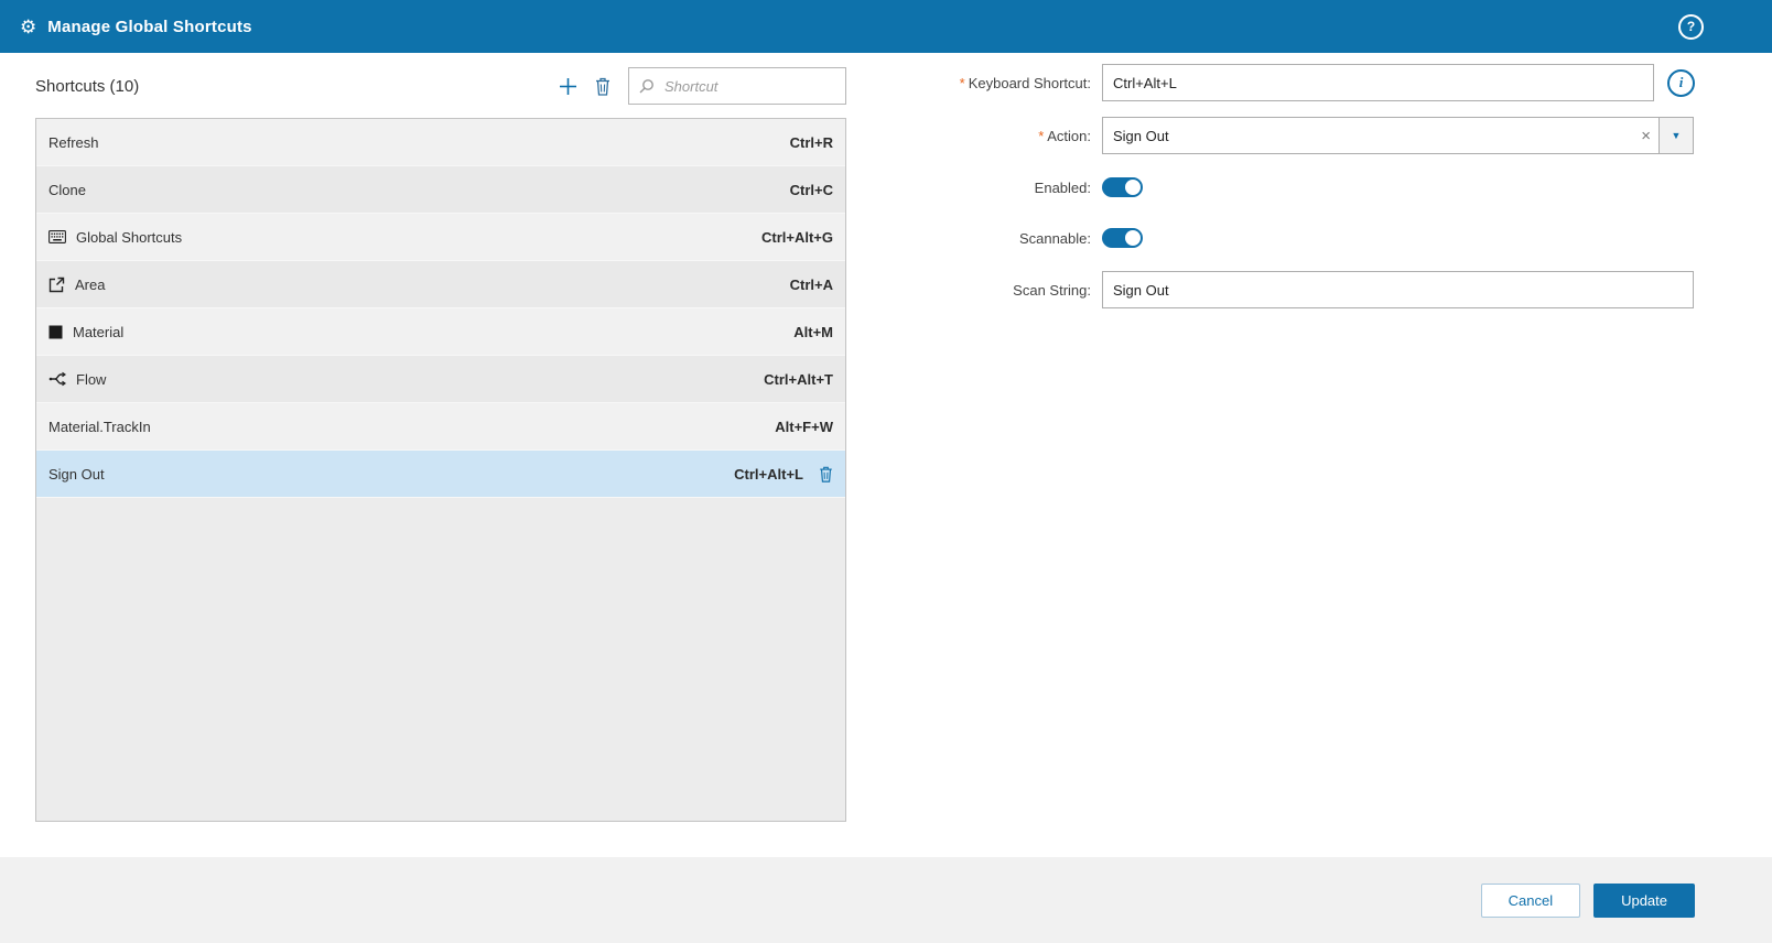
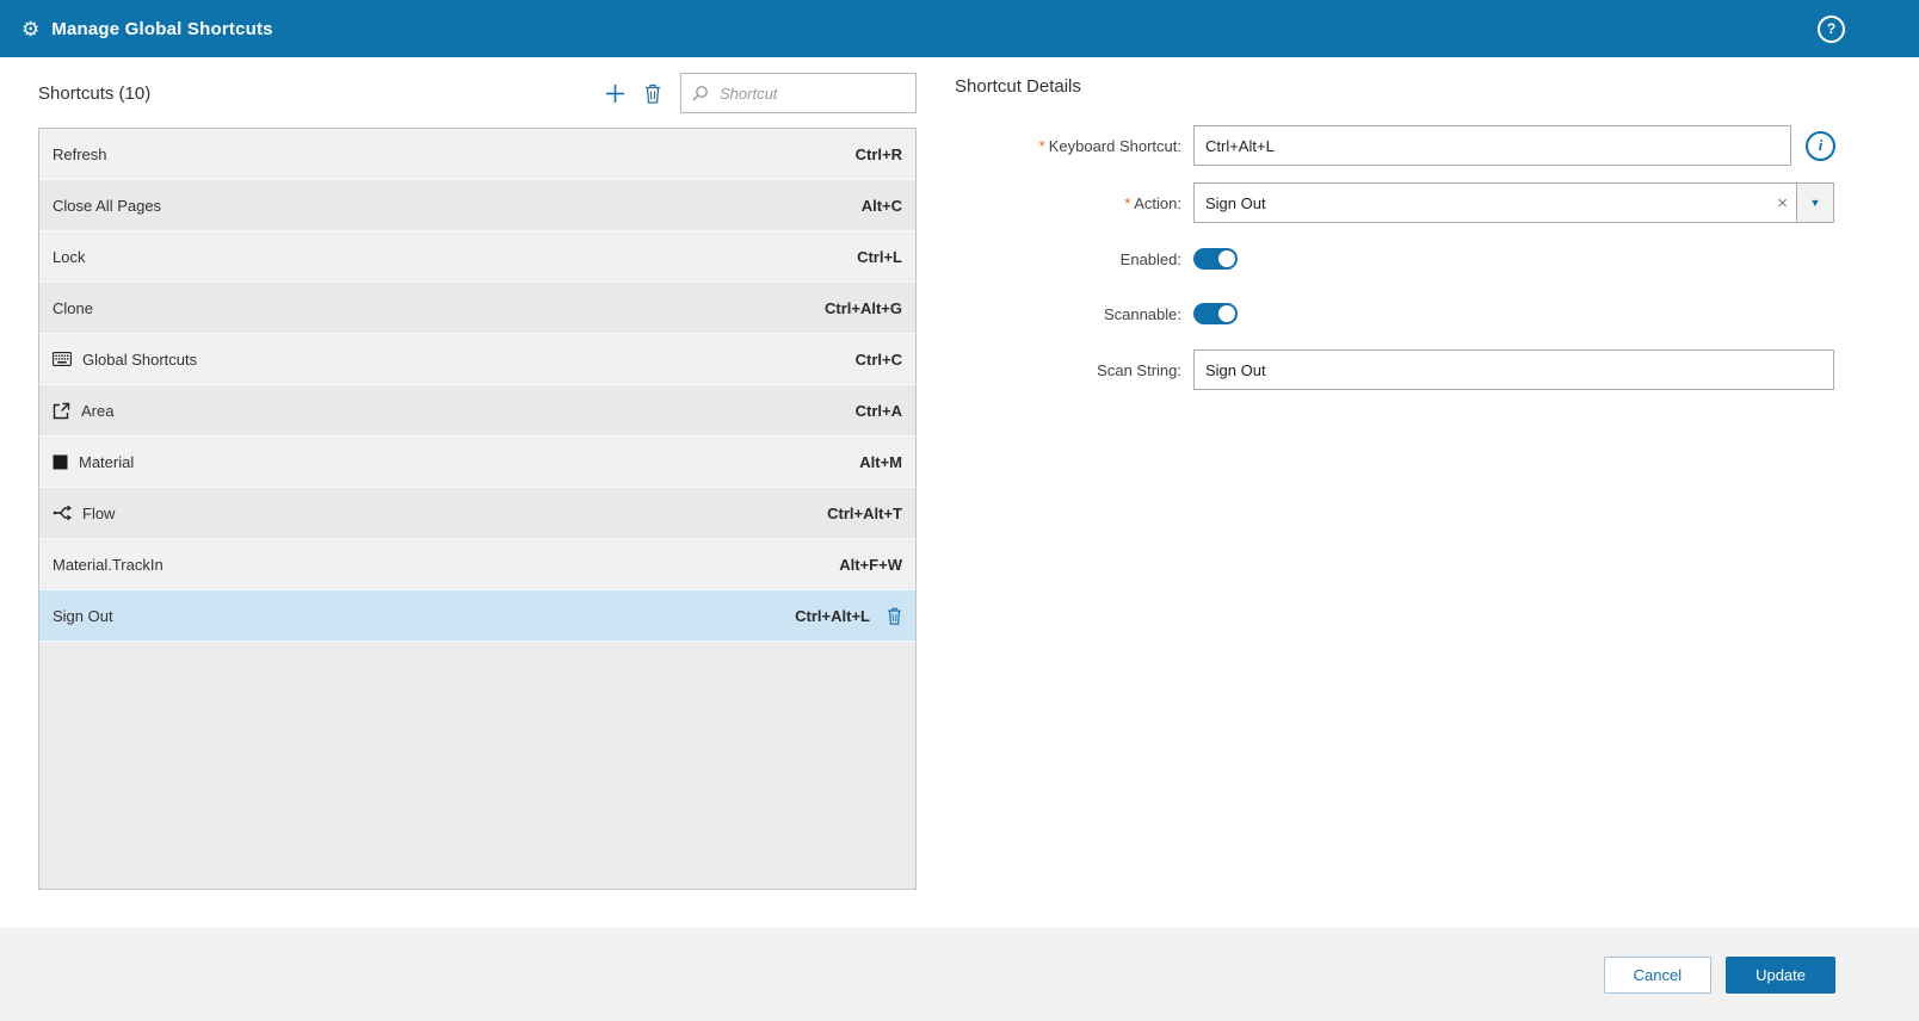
  ⚙
  Manage Global Shortcuts
  ?
  Shortcuts (10)
  Shortcut
  Refresh
  Ctrl+R
+ Close All Pages
+ Alt+C
+ Lock
+ Ctrl+L
  Clone
- Ctrl+C
+ Ctrl+Alt+G
  Global Shortcuts
- Ctrl+Alt+G
+ Ctrl+C
  Area
  Ctrl+A
  Material
  Alt+M
  Flow
  Ctrl+Alt+T
  Material.TrackIn
  Alt+F+W
  Sign Out
  Ctrl+Alt+L
+ Shortcut Details
  * Keyboard Shortcut:
  Ctrl+Alt+L
  i
  * Action:
  Sign Out
  ×
  ▼
  Enabled:
  Scannable:
  Scan String:
  Sign Out
  Cancel
  Update
